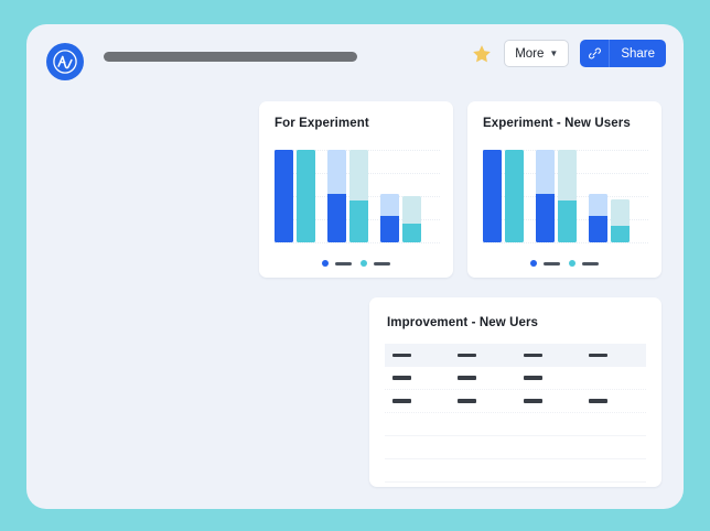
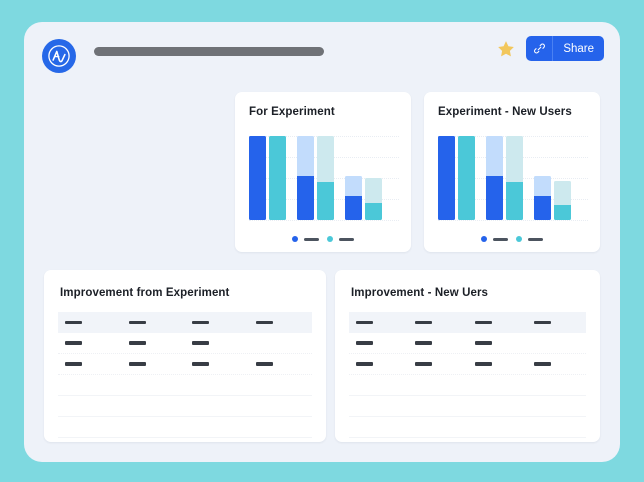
- More
- ▼
  Share
  For Experiment
  Experiment - New Users
+ Improvement from Experiment
  Improvement - New Uers
